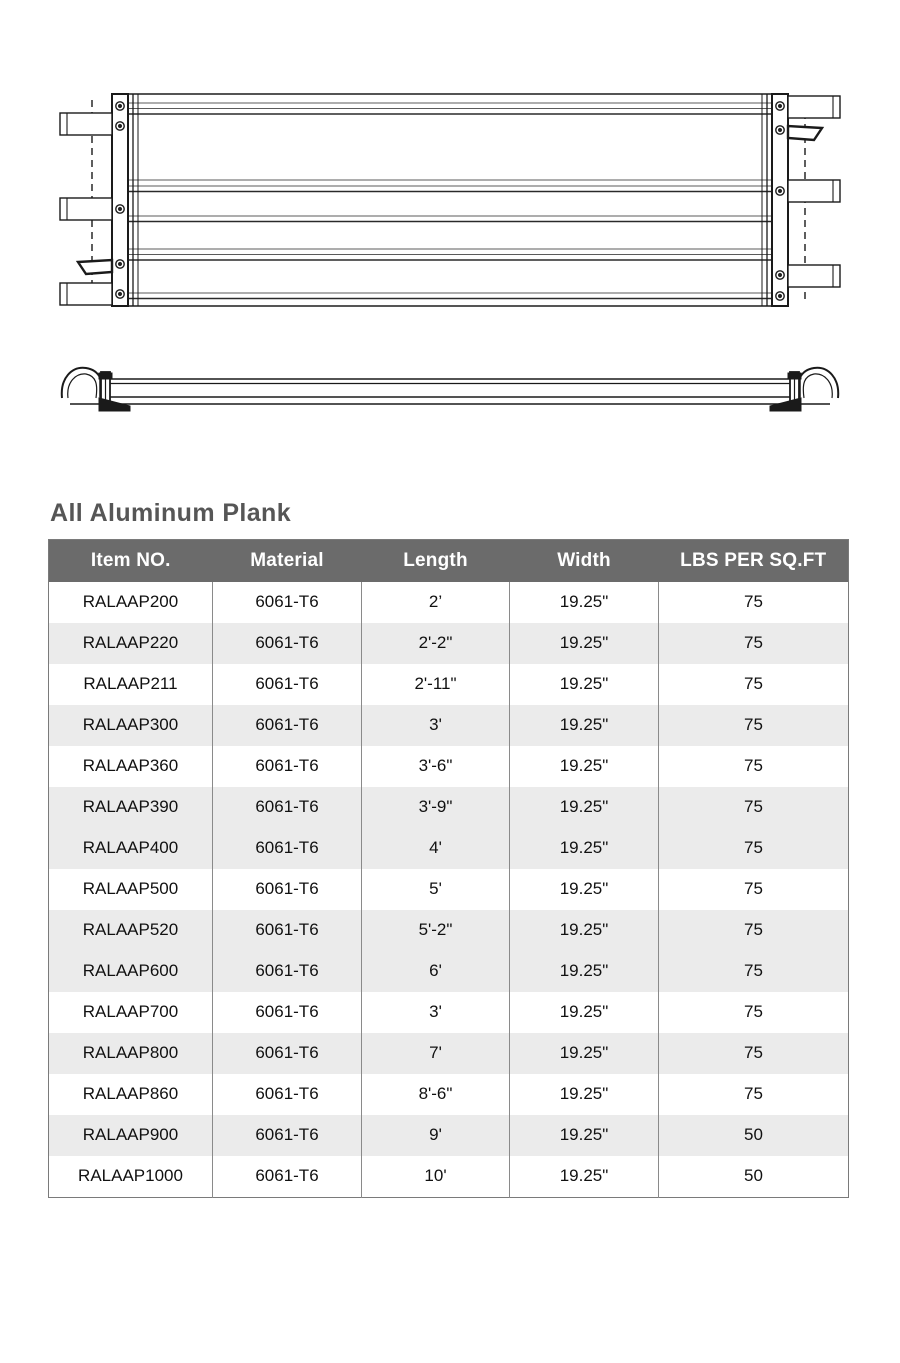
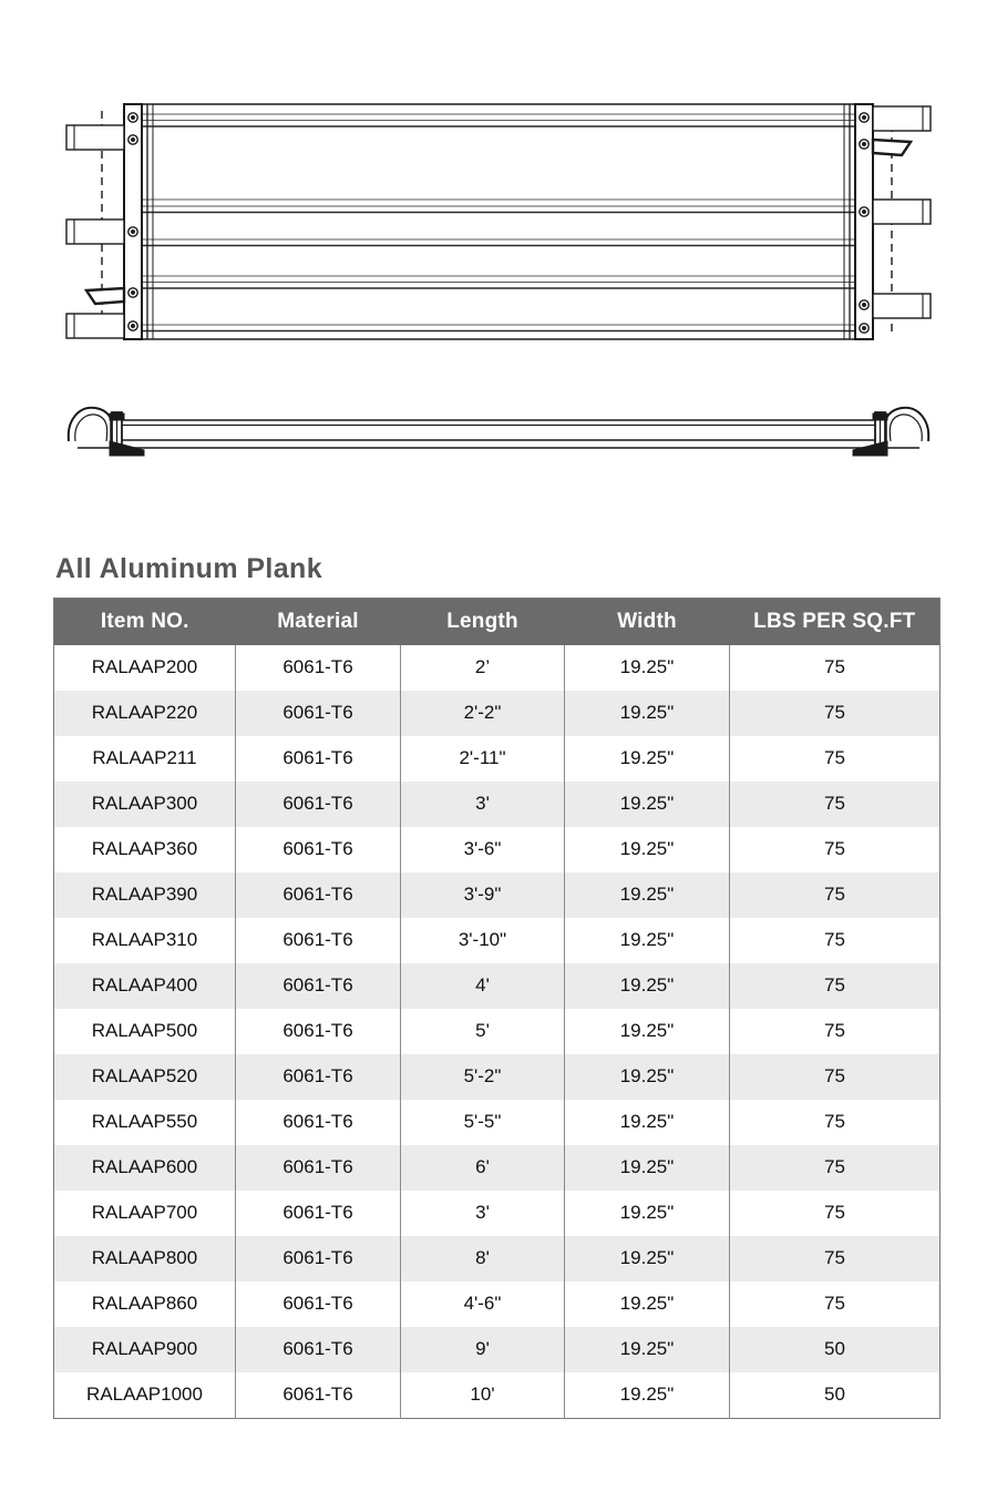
  All Aluminum Plank
  Item NO.	Material	Length	Width	LBS PER SQ.FT
  RALAAP200	6061-T6	2’	19.25"	75
  RALAAP220	6061-T6	2'-2"	19.25"	75
  RALAAP211	6061-T6	2'-11"	19.25"	75
  RALAAP300	6061-T6	3'	19.25"	75
  RALAAP360	6061-T6	3'-6"	19.25"	75
  RALAAP390	6061-T6	3'-9"	19.25"	75
+ RALAAP310	6061-T6	3'-10"	19.25"	75
  RALAAP400	6061-T6	4'	19.25"	75
  RALAAP500	6061-T6	5'	19.25"	75
  RALAAP520	6061-T6	5'-2"	19.25"	75
+ RALAAP550	6061-T6	5'-5"	19.25"	75
  RALAAP600	6061-T6	6'	19.25"	75
  RALAAP700	6061-T6	3'	19.25"	75
- RALAAP800	6061-T6	7'	19.25"	75
+ RALAAP800	6061-T6	8'	19.25"	75
- RALAAP860	6061-T6	8'-6"	19.25"	75
+ RALAAP860	6061-T6	4'-6"	19.25"	75
  RALAAP900	6061-T6	9'	19.25"	50
  RALAAP1000	6061-T6	10'	19.25"	50
